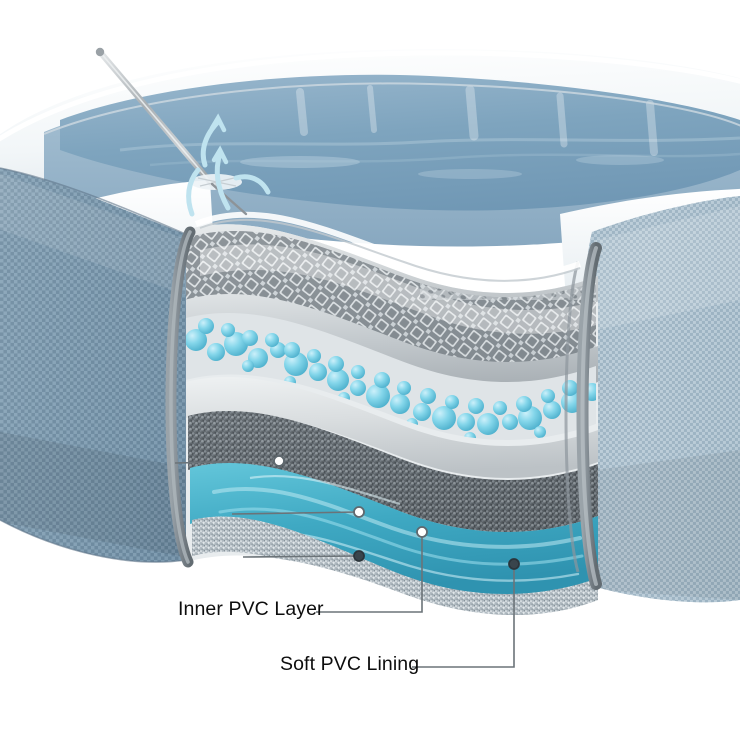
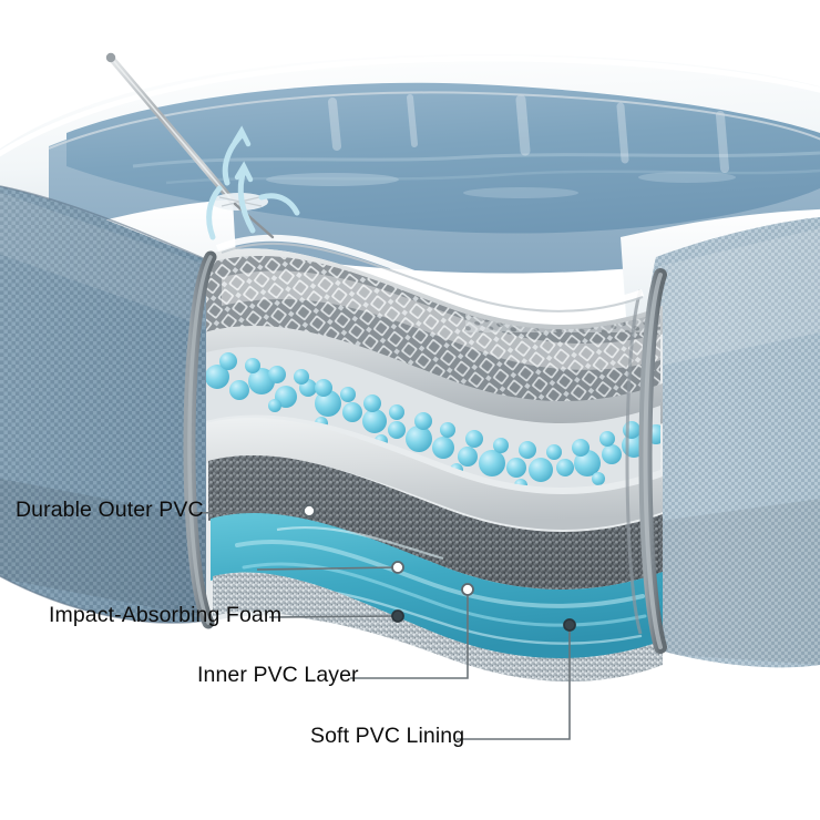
+ Durable Outer PVC
+ Impact-Absorbing Foam
  Inner PVC Layer
  Soft PVC Lining
